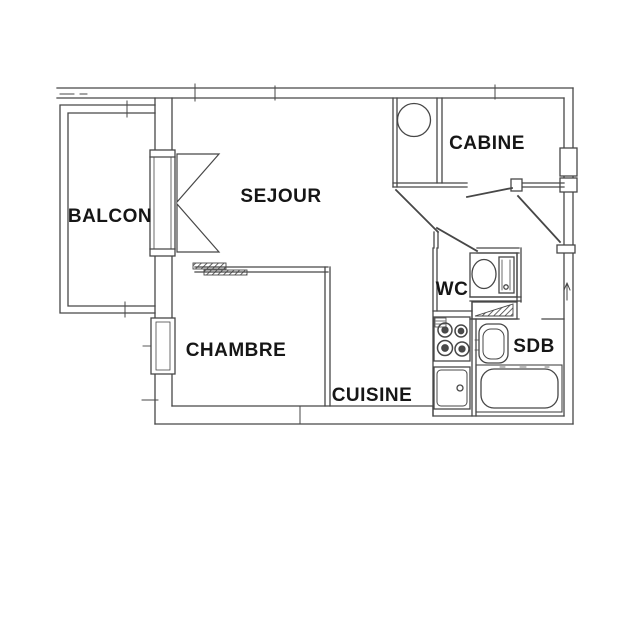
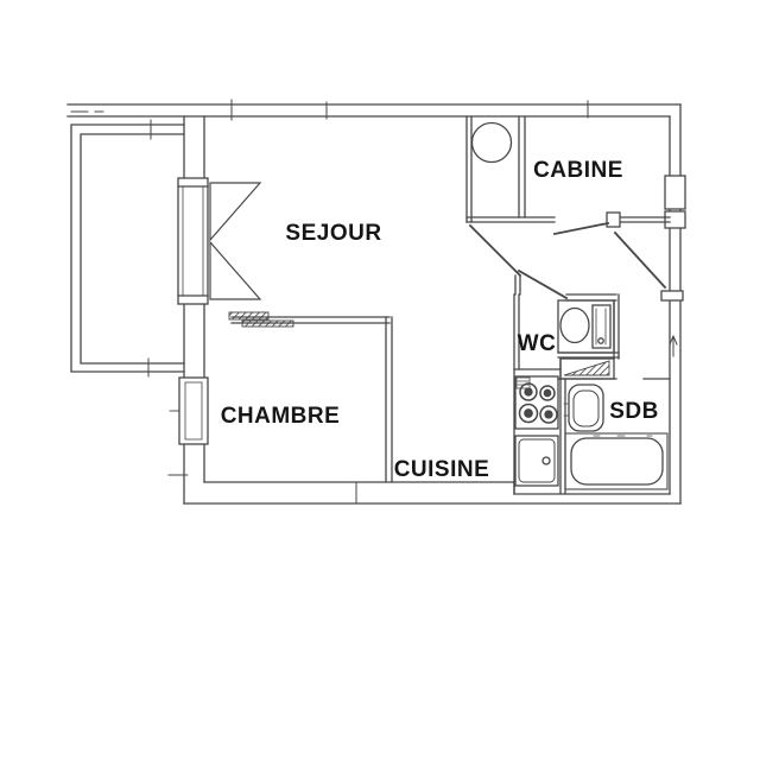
- BALCON
  SEJOUR
  CABINE
  WC
  SDB
  CHAMBRE
  CUISINE
